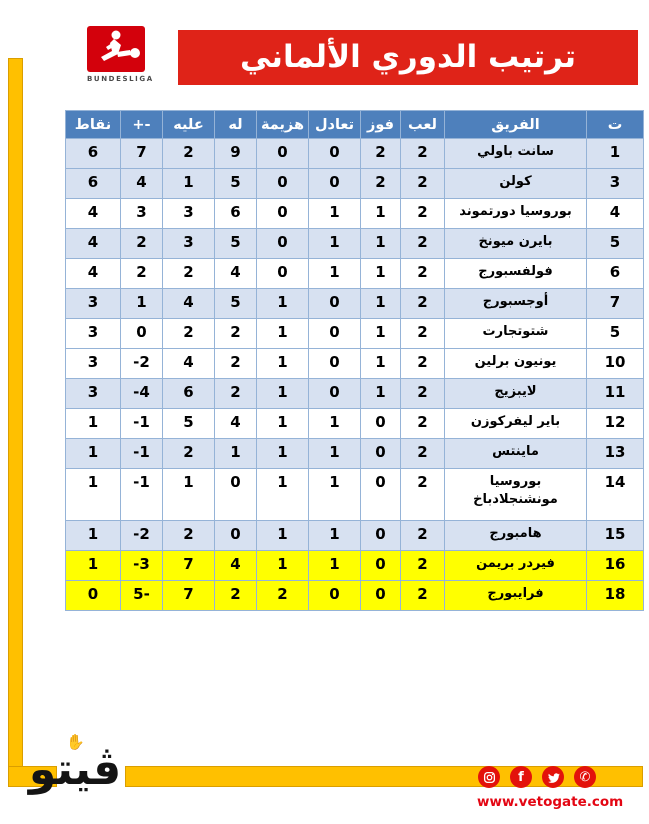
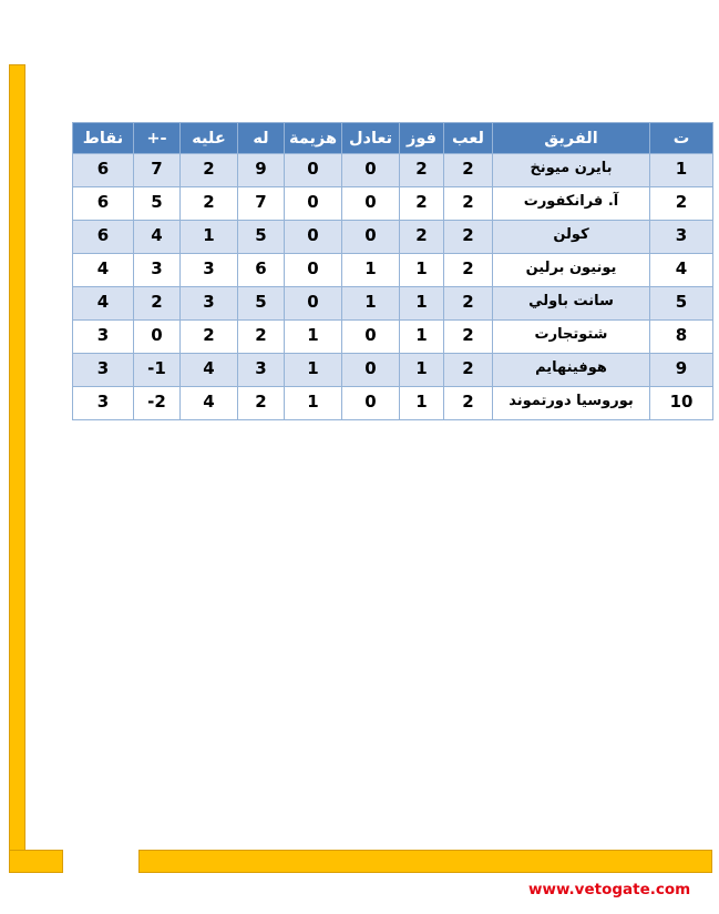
- BUNDESLIGA
- ترتيب الدوري الألماني
  ت	الفريق	لعب	فوز	تعادل	هزيمة	له	عليه	+-	نقاط
- 1	سانت باولي	2	2	0	0	9	2	7	6
+ 1	بايرن ميونخ	2	2	0	0	9	2	7	6
+ 2	آ. فرانكفورت	2	2	0	0	7	2	5	6
  3	كولن	2	2	0	0	5	1	4	6
- 4	بوروسيا دورتموند	2	1	1	0	6	3	3	4
+ 4	يونيون برلين	2	1	1	0	6	3	3	4
- 5	بايرن ميونخ	2	1	1	0	5	3	2	4
+ 5	سانت باولي	2	1	1	0	5	3	2	4
- 6	فولفسبورج	2	1	1	0	4	2	2	4
- 7	أوجسبورج	2	1	0	1	5	4	1	3
- 5	شتوتجارت	2	1	0	1	2	2	0	3
+ 8	شتوتجارت	2	1	0	1	2	2	0	3
+ 9	هوفينهايم	2	1	0	1	3	4	-1	3
- 10	يونيون برلين	2	1	0	1	2	4	-2	3
+ 10	بوروسيا دورتموند	2	1	0	1	2	4	-2	3
- 11	لايبزيج	2	1	0	1	2	6	-4	3
- 12	باير ليفركوزن	2	0	1	1	4	5	-1	1
- 13	ماينتس	2	0	1	1	1	2	-1	1
- 14	بوروسيا مونشنجلادباخ	2	0	1	1	0	1	-1	1
- 15	هامبورج	2	0	1	1	0	2	-2	1
- 16	فيردر بريمن	2	0	1	1	4	7	-3	1
- 18	فرايبورج	2	0	0	2	2	7	5-	0
- ✋
- ڤيتو
- f
- ✆
  www.vetogate.com
